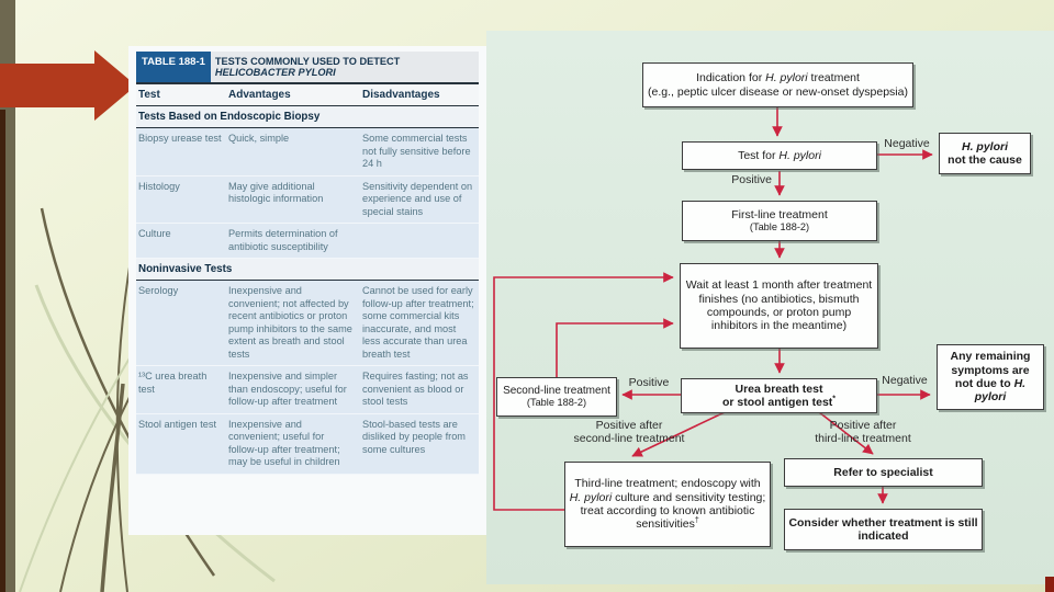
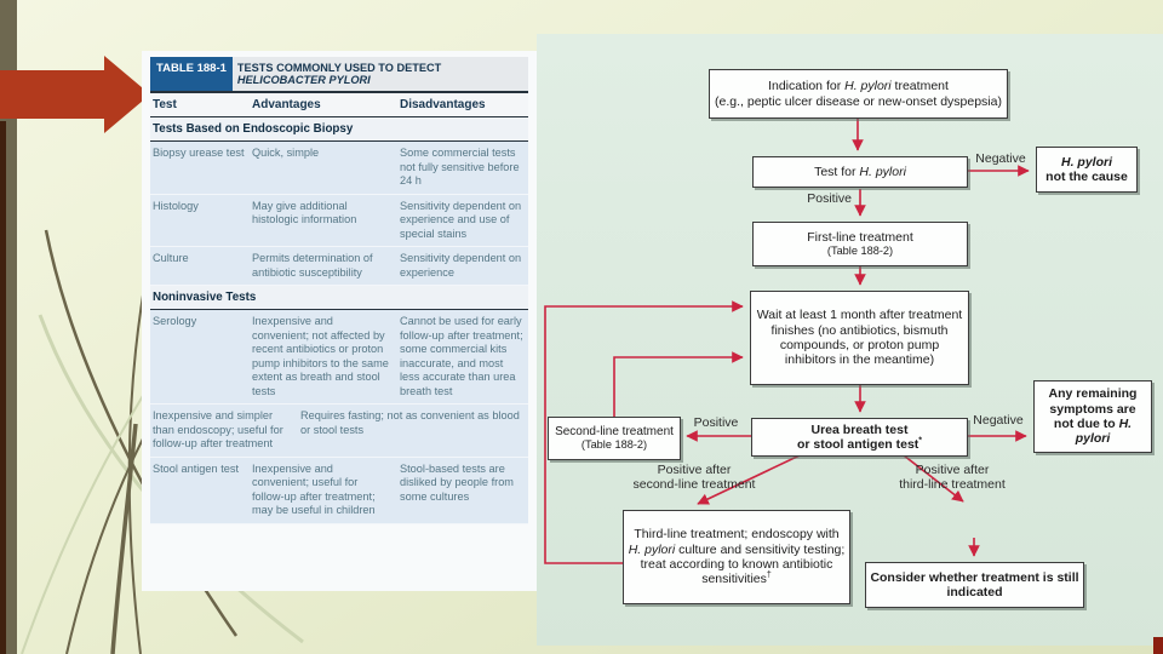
  TABLE 188-1
  TESTS COMMONLY USED TO DETECT HELICOBACTER PYLORI
  Test
  Advantages
  Disadvantages
  Tests Based on Endoscopic Biopsy
  Biopsy urease test
  Quick, simple
  Some commercial tests not fully sensitive before 24 h
  Histology
  May give additional histologic information
  Sensitivity dependent on experience and use of special stains
  Culture
  Permits determination of antibiotic susceptibility
+ Sensitivity dependent on experience
  Noninvasive Tests
  Serology
  Inexpensive and convenient; not affected by recent antibiotics or proton pump inhibitors to the same extent as breath and stool tests
  Cannot be used for early follow-up after treatment; some commercial kits inaccurate, and most less accurate than urea breath test
- ¹³C urea breath test
  Inexpensive and simpler than endoscopy; useful for follow-up after treatment
  Requires fasting; not as convenient as blood or stool tests
  Stool antigen test
  Inexpensive and convenient; useful for follow-up after treatment; may be useful in children
  Stool-based tests are disliked by people from some cultures
  Indication for H. pylori treatment
  (e.g., peptic ulcer disease or new-onset dyspepsia)
  Test for H. pylori
  H. pylori
  not the cause
  First-line treatment
  (Table 188-2)
  Wait at least 1 month after treatment finishes (no antibiotics, bismuth compounds, or proton pump inhibitors in the meantime)
  Urea breath test
  or stool antigen test
  Second-line treatment
  (Table 188-2)
  Any remaining symptoms are not due to H. pylori
  Third-line treatment; endoscopy with H. pylori culture and sensitivity testing; treat according to known antibiotic sensitivities
- Refer to specialist
  Consider whether treatment is still indicated
  Negative
  Positive
  Positive
  Negative
  Positive after
  second-line treatment
  Positive after
  third-line treatment
